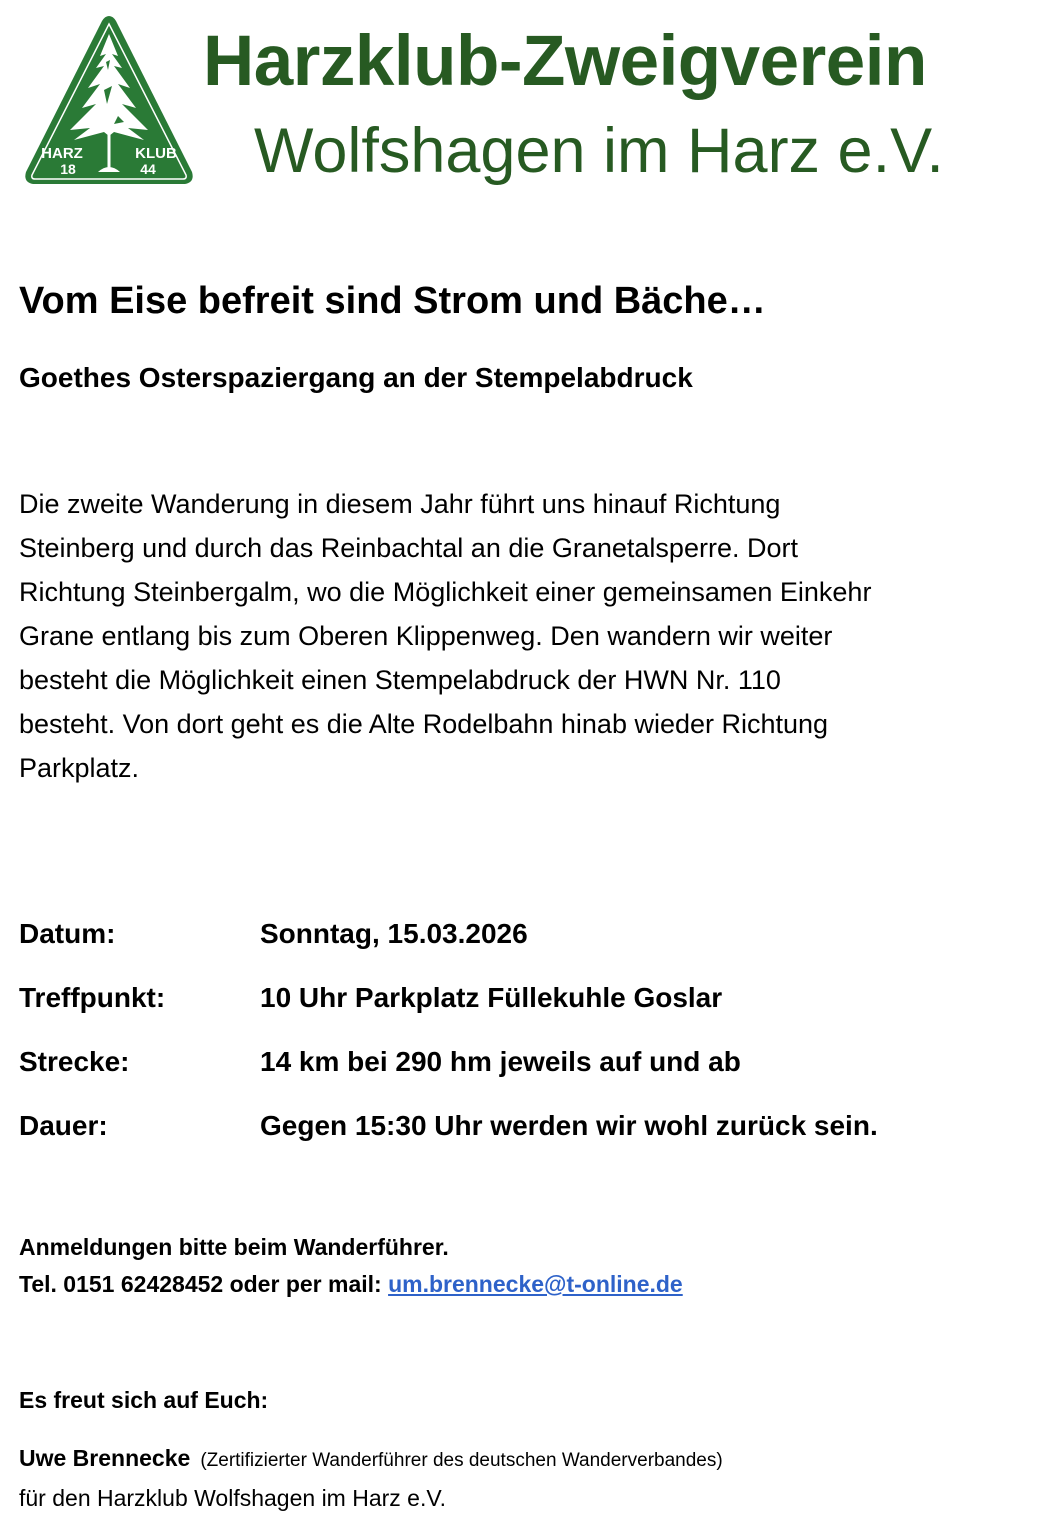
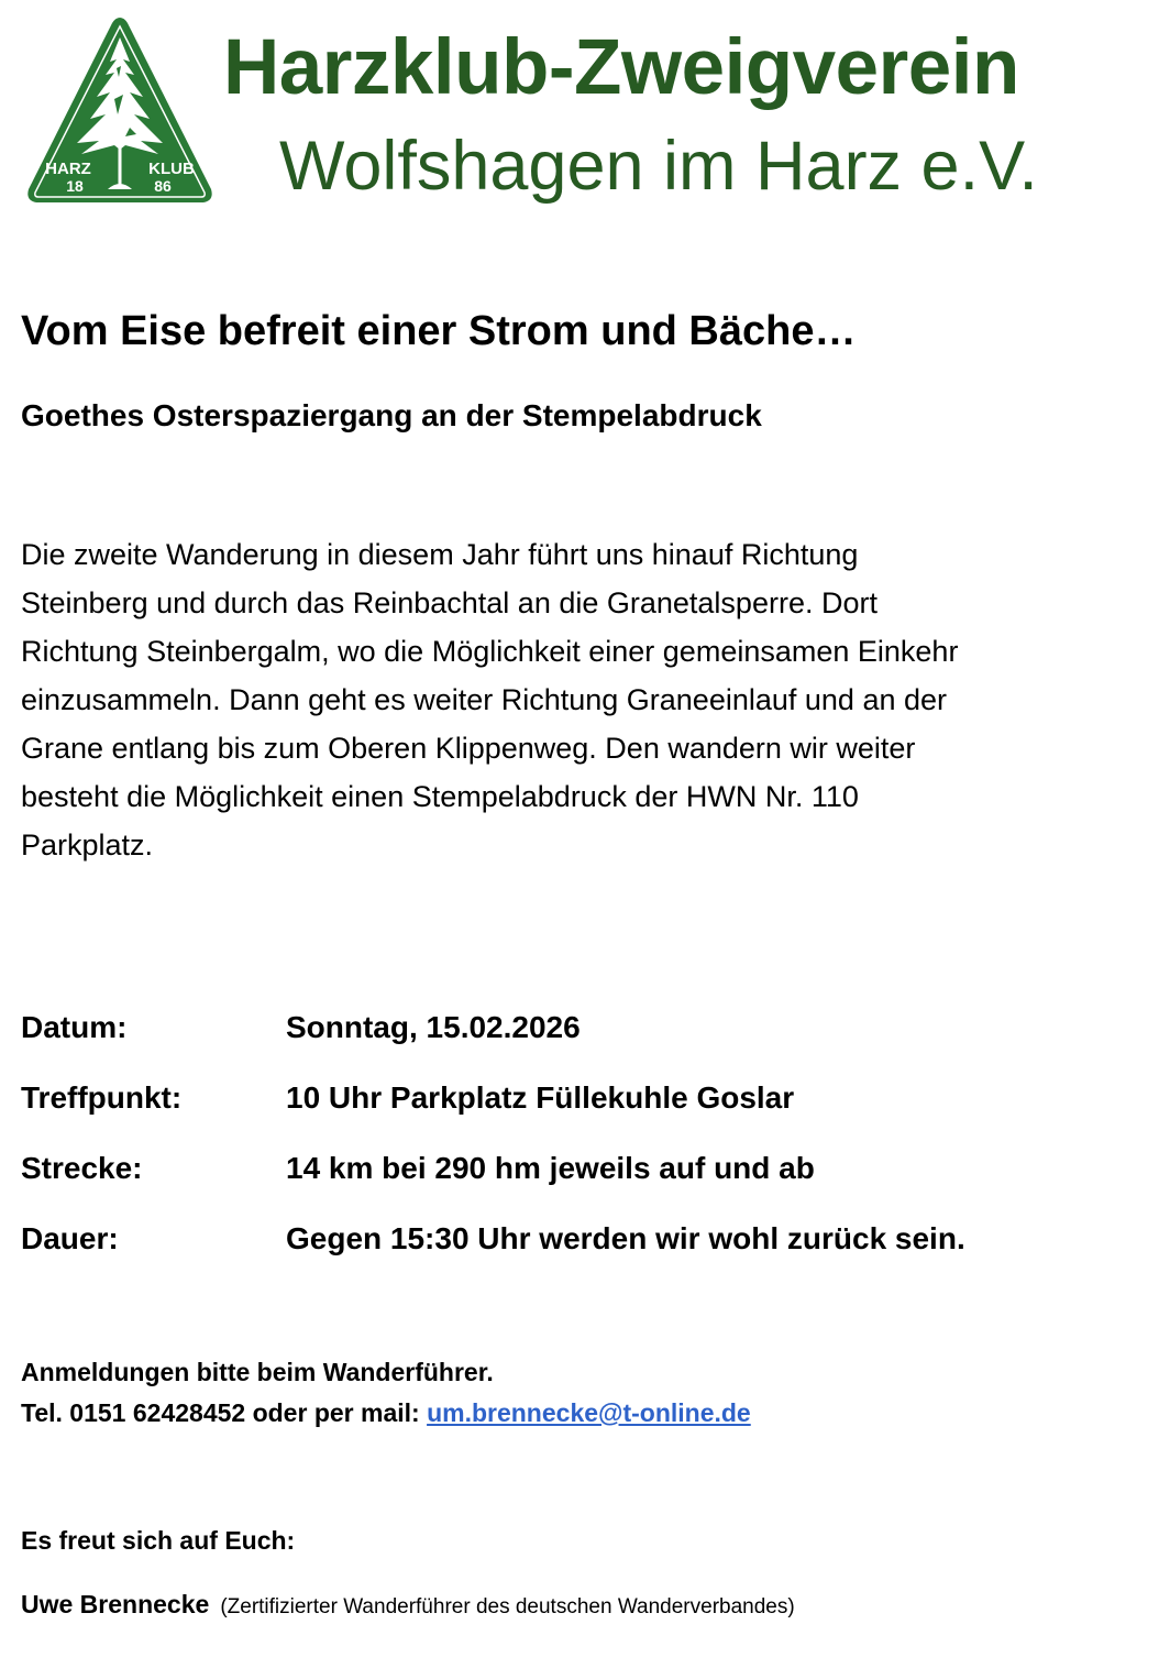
  HARZ
  KLUB
  18
- 44
+ 86
  Harzklub-Zweigverein
  Wolfshagen im Harz e.V.
- Vom Eise befreit sind Strom und Bäche…
+ Vom Eise befreit einer Strom und Bäche…
  Goethes Osterspaziergang an der Stempelabdruck
  Die zweite Wanderung in diesem Jahr führt uns hinauf Richtung
  Steinberg und durch das Reinbachtal an die Granetalsperre. Dort
  Richtung Steinbergalm, wo die Möglichkeit einer gemeinsamen Einkehr
+ einzusammeln. Dann geht es weiter Richtung Graneeinlauf und an der
  Grane entlang bis zum Oberen Klippenweg. Den wandern wir weiter
  besteht die Möglichkeit einen Stempelabdruck der HWN Nr. 110
- besteht. Von dort geht es die Alte Rodelbahn hinab wieder Richtung
  Parkplatz.
  Datum:
- Sonntag, 15.03.2026
+ Sonntag, 15.02.2026
  Treffpunkt:
  10 Uhr Parkplatz Füllekuhle Goslar
  Strecke:
  14 km bei 290 hm jeweils auf und ab
  Dauer:
  Gegen 15:30 Uhr werden wir wohl zurück sein.
  Anmeldungen bitte beim Wanderführer.
  Tel. 0151 62428452 oder per mail: um.brennecke@t-online.de
  Es freut sich auf Euch:
  Uwe Brennecke (Zertifizierter Wanderführer des deutschen Wanderverbandes)
- für den Harzklub Wolfshagen im Harz e.V.
